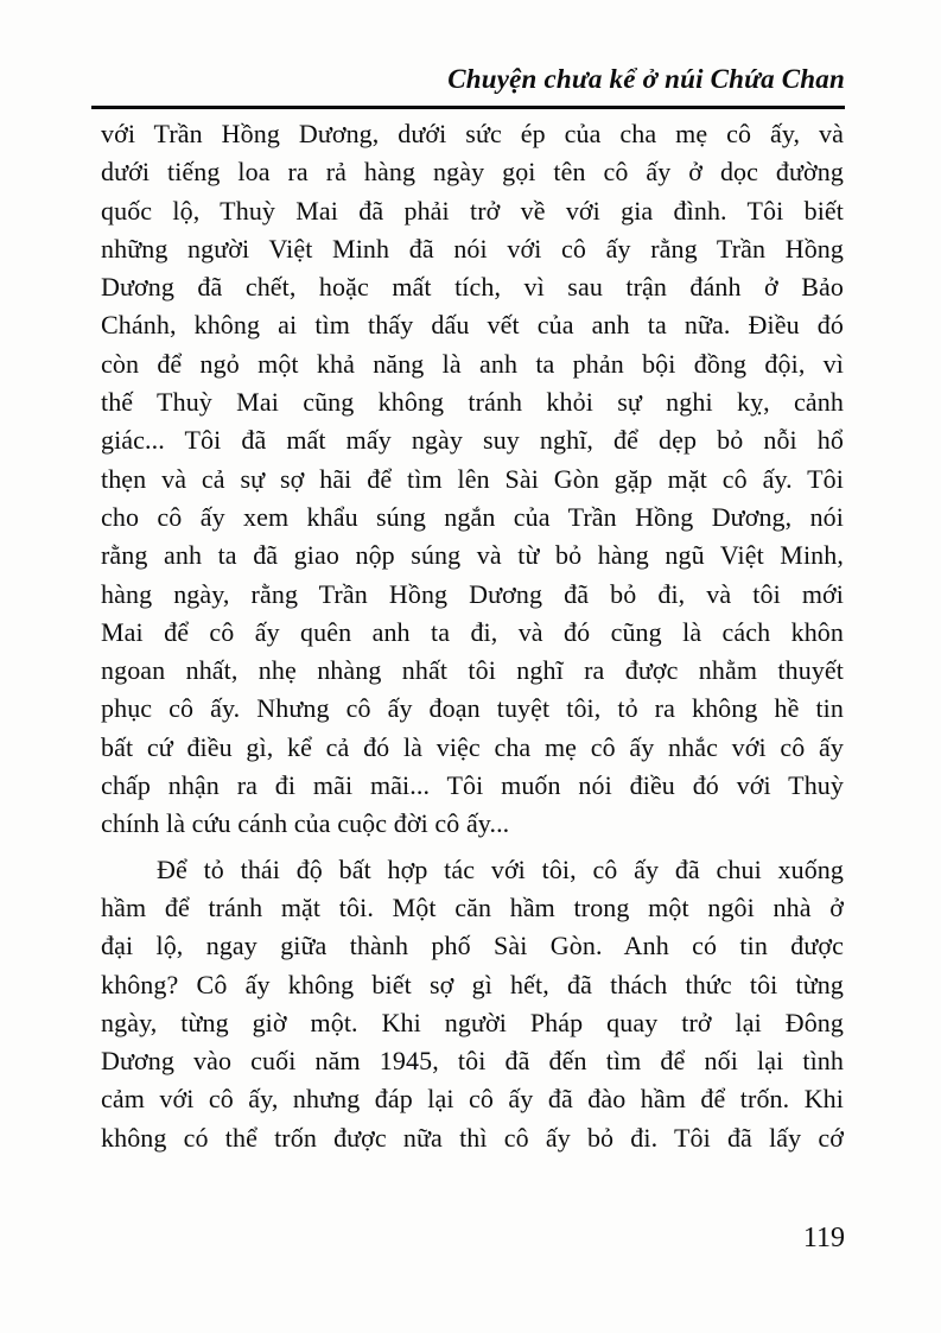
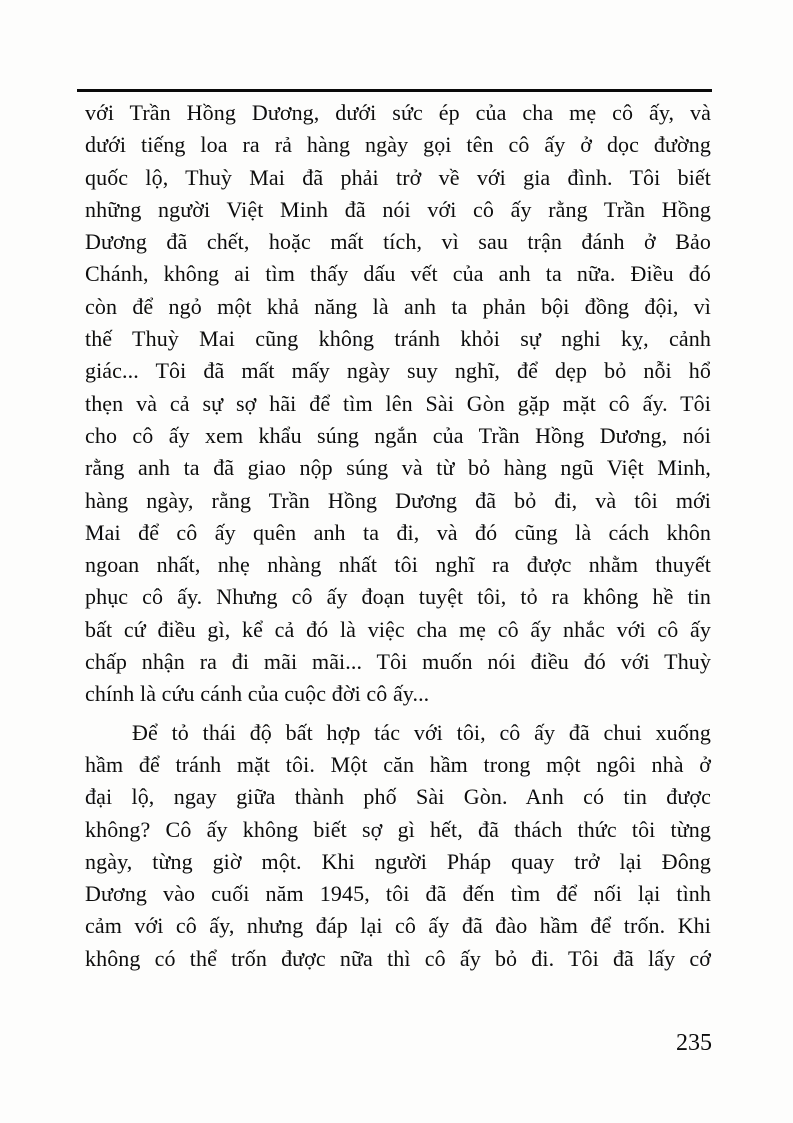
- Chuyện chưa kể ở núi Chứa Chan
  với Trần Hồng Dương, dưới sức ép của cha mẹ cô ấy, và
  dưới tiếng loa ra rả hàng ngày gọi tên cô ấy ở dọc đường
  quốc lộ, Thuỳ Mai đã phải trở về với gia đình. Tôi biết
  những người Việt Minh đã nói với cô ấy rằng Trần Hồng
  Dương đã chết, hoặc mất tích, vì sau trận đánh ở Bảo
  Chánh, không ai tìm thấy dấu vết của anh ta nữa. Điều đó
  còn để ngỏ một khả năng là anh ta phản bội đồng đội, vì
  thế Thuỳ Mai cũng không tránh khỏi sự nghi kỵ, cảnh
  giác... Tôi đã mất mấy ngày suy nghĩ, để dẹp bỏ nỗi hổ
  thẹn và cả sự sợ hãi để tìm lên Sài Gòn gặp mặt cô ấy. Tôi
  cho cô ấy xem khẩu súng ngắn của Trần Hồng Dương, nói
  rằng anh ta đã giao nộp súng và từ bỏ hàng ngũ Việt Minh,
  hàng ngày, rằng Trần Hồng Dương đã bỏ đi, và tôi mới
  Mai để cô ấy quên anh ta đi, và đó cũng là cách khôn
  ngoan nhất, nhẹ nhàng nhất tôi nghĩ ra được nhằm thuyết
  phục cô ấy. Nhưng cô ấy đoạn tuyệt tôi, tỏ ra không hề tin
  bất cứ điều gì, kể cả đó là việc cha mẹ cô ấy nhắc với cô ấy
  chấp nhận ra đi mãi mãi... Tôi muốn nói điều đó với Thuỳ
  chính là cứu cánh của cuộc đời cô ấy...
  Để tỏ thái độ bất hợp tác với tôi, cô ấy đã chui xuống
  hầm để tránh mặt tôi. Một căn hầm trong một ngôi nhà ở
  đại lộ, ngay giữa thành phố Sài Gòn. Anh có tin được
  không? Cô ấy không biết sợ gì hết, đã thách thức tôi từng
  ngày, từng giờ một. Khi người Pháp quay trở lại Đông
  Dương vào cuối năm 1945, tôi đã đến tìm để nối lại tình
  cảm với cô ấy, nhưng đáp lại cô ấy đã đào hầm để trốn. Khi
  không có thể trốn được nữa thì cô ấy bỏ đi. Tôi đã lấy cớ
- 119
+ 235
